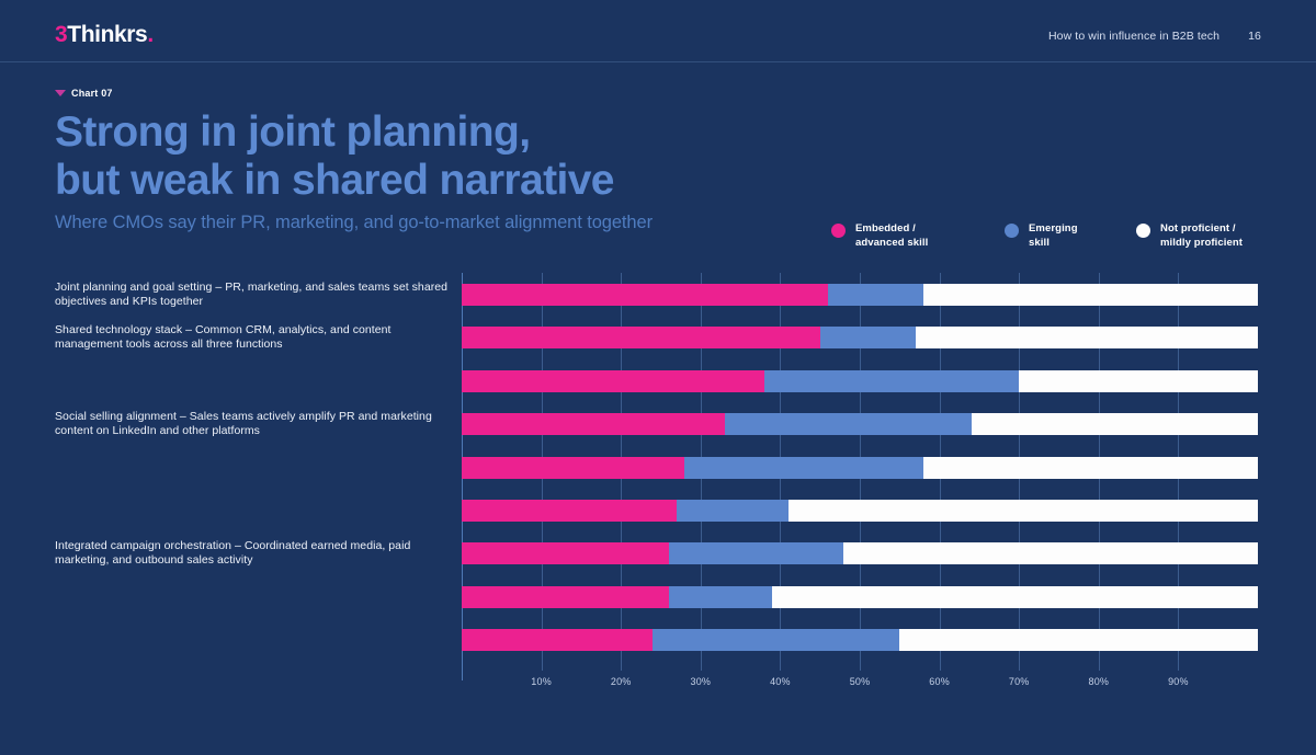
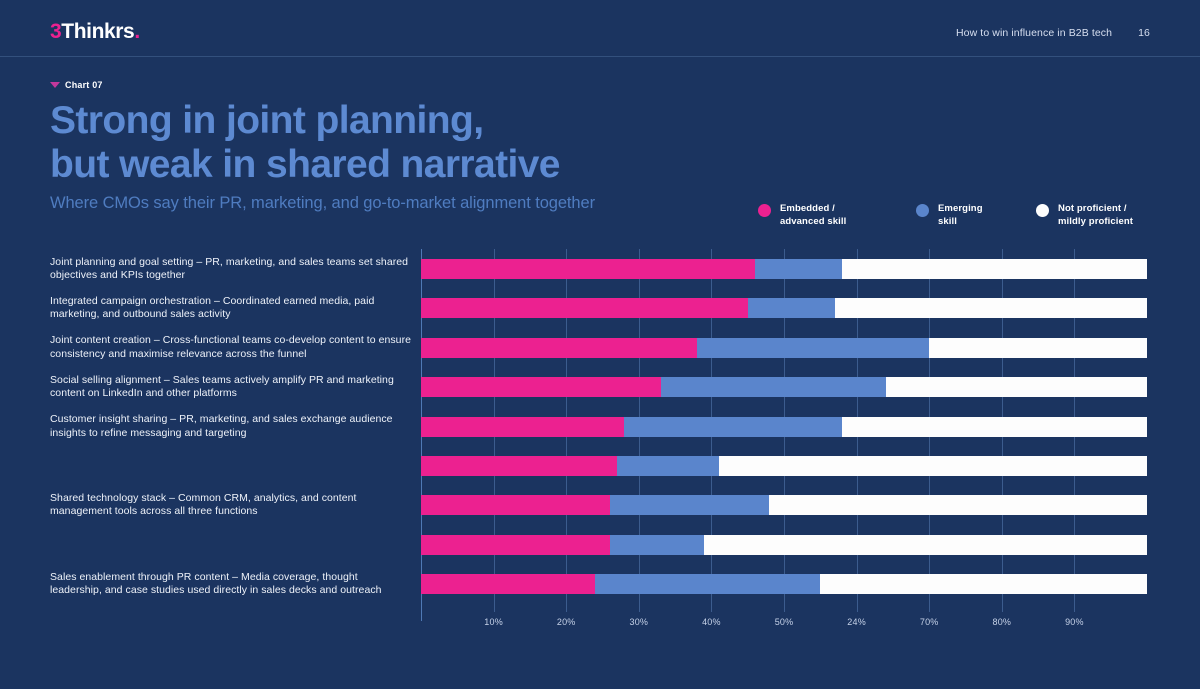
  3Thinkrs.
  How to win influence in B2B tech
  16
  Chart 07
  Strong in joint planning,
  but weak in shared narrative
  Where CMOs say their PR, marketing, and go-to-market alignment together
  Embedded /
  advanced skill
  Emerging
  skill
  Not proficient /
  mildly proficient
  10%
  20%
  30%
  40%
  50%
- 60%
+ 24%
  70%
  80%
  90%
  Joint planning and goal setting – PR, marketing, and sales teams set shared objectives and KPIs together
- Shared technology stack – Common CRM, analytics, and content management tools across all three functions
+ Integrated campaign orchestration – Coordinated earned media, paid marketing, and outbound sales activity
+ Joint content creation – Cross-functional teams co-develop content to ensure consistency and maximise relevance across the funnel
  Social selling alignment – Sales teams actively amplify PR and marketing content on LinkedIn and other platforms
+ Customer insight sharing – PR, marketing, and sales exchange audience insights to refine messaging and targeting
- Integrated campaign orchestration – Coordinated earned media, paid marketing, and outbound sales activity
+ Shared technology stack – Common CRM, analytics, and content management tools across all three functions
+ Sales enablement through PR content – Media coverage, thought leadership, and case studies used directly in sales decks and outreach
